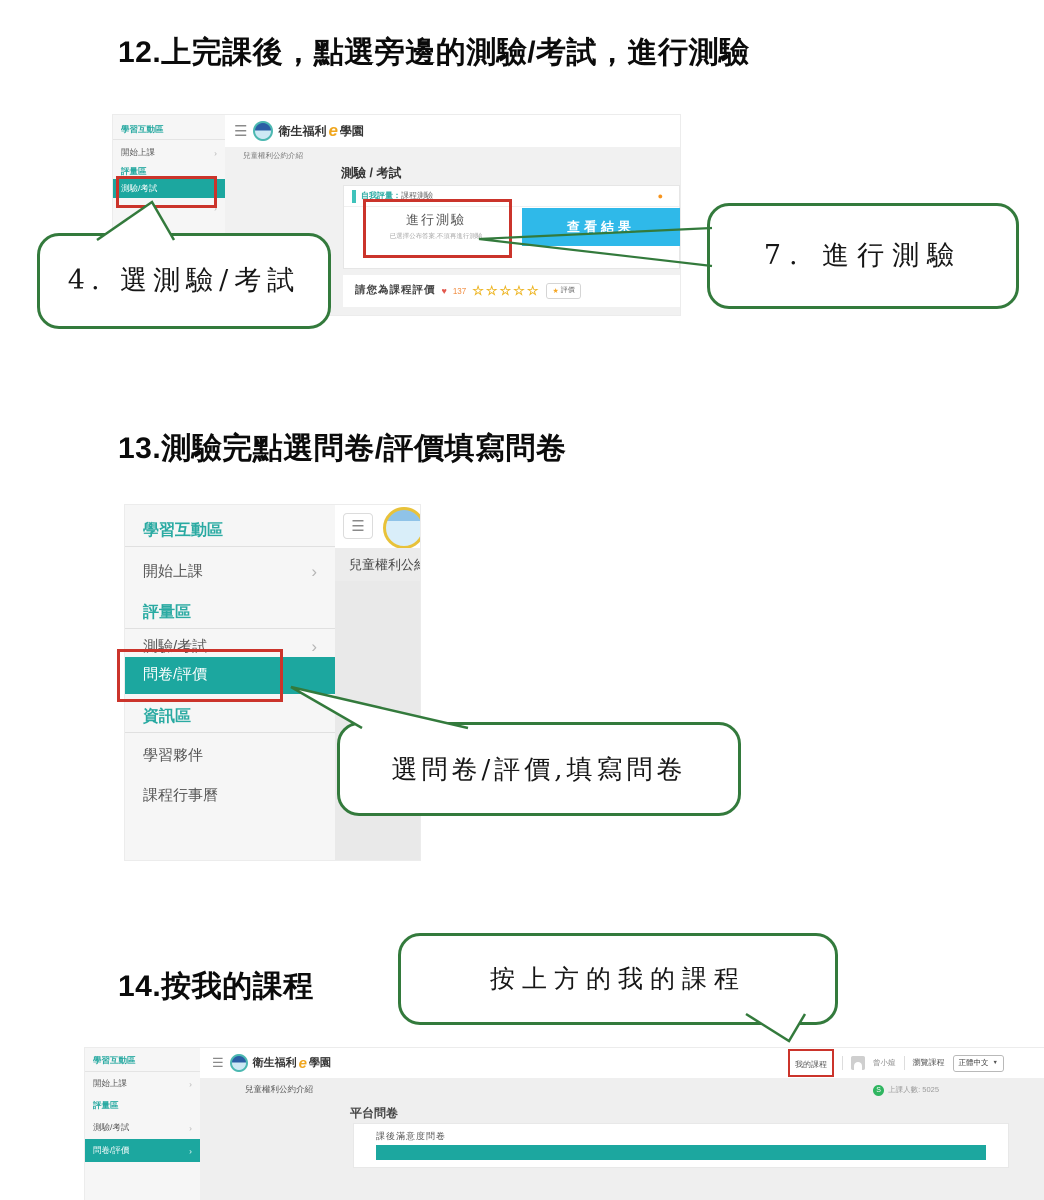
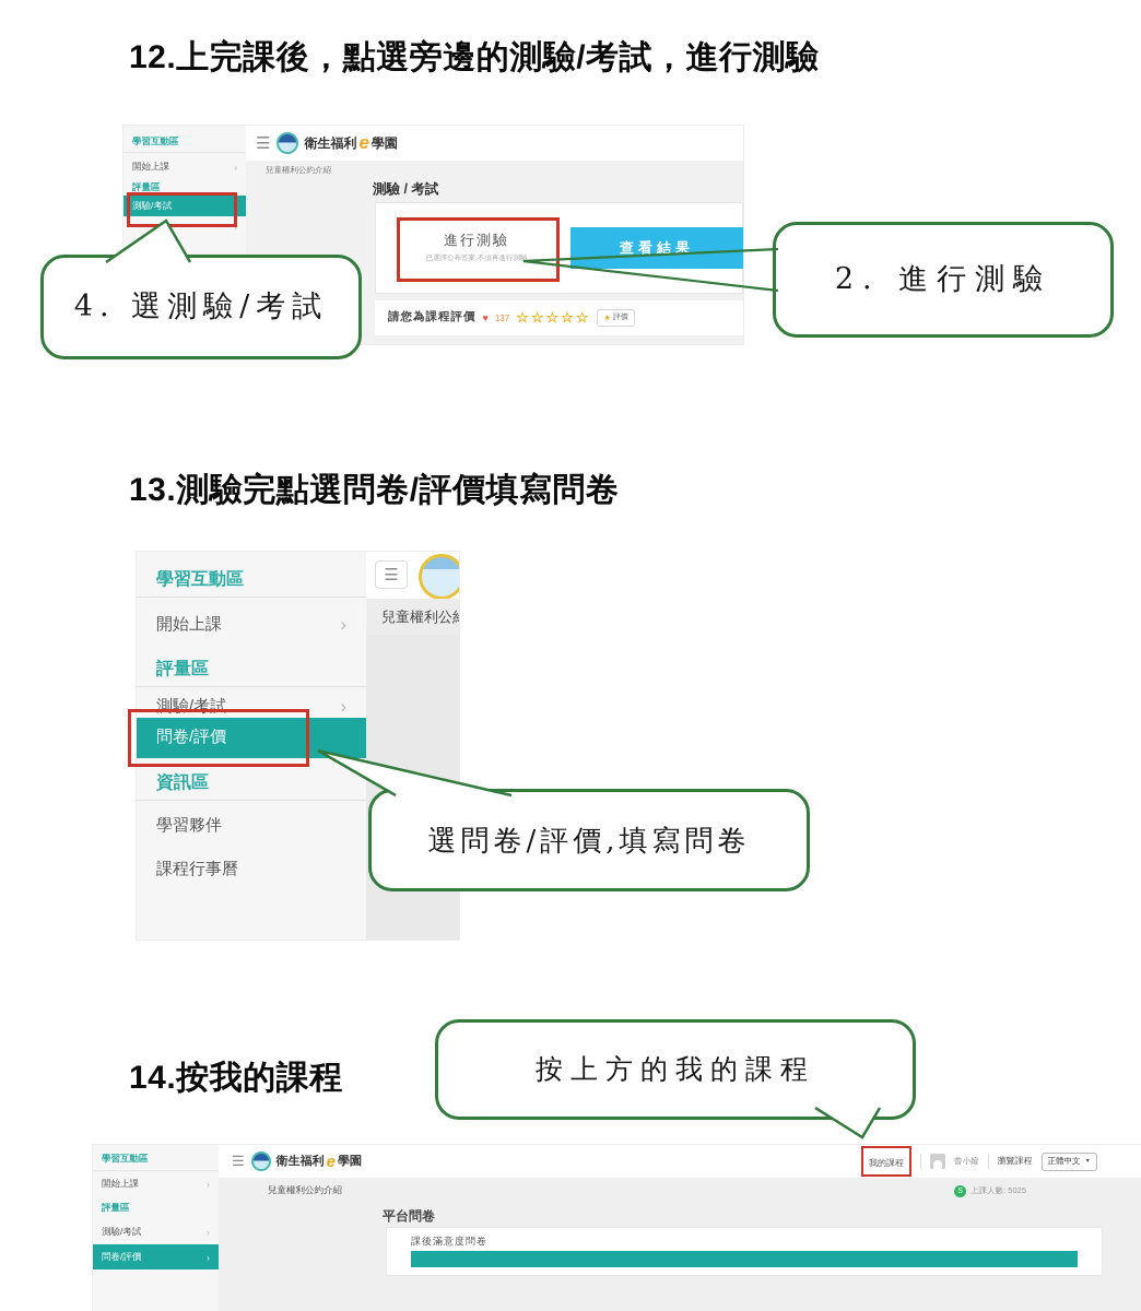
  12.上完課後，點選旁邊的測驗/考試，進行測驗
  13.測驗完點選問卷/評價填寫問卷
  14.按我的課程
  學習互動區
  開始上課
  ›
  評量區
  測驗/考試
  ›
  ›
  ☰
  衛生福利
  e
  學園
  兒童權利公約介紹
  測驗 / 考試
- 自我評量：
- 課程測驗
- ●
  進行測驗
  查看結果
  請您為課程評價
  ♥
  137
  ☆☆☆☆☆
  學習互動區
  開始上課
  ›
  評量區
  測驗/考試
  ›
  問卷/評價
  資訊區
  學習夥伴
  課程行事曆
  ☰
  學習互動區
  開始上課
  ›
  評量區
  測驗/考試
  ›
  問卷/評價
  ›
  ☰
  衛生福利
  e
  學園
  我的課程
  曾小媗
  瀏覽課程
  正體中文
  兒童權利公約介紹
  上課人數: 5025
  平台問卷
  課後滿意度問卷
  4. 選測驗/考試
- 7. 進行測驗
+ 2. 進行測驗
  選問卷/評價,填寫問卷
  按上方的我的課程
